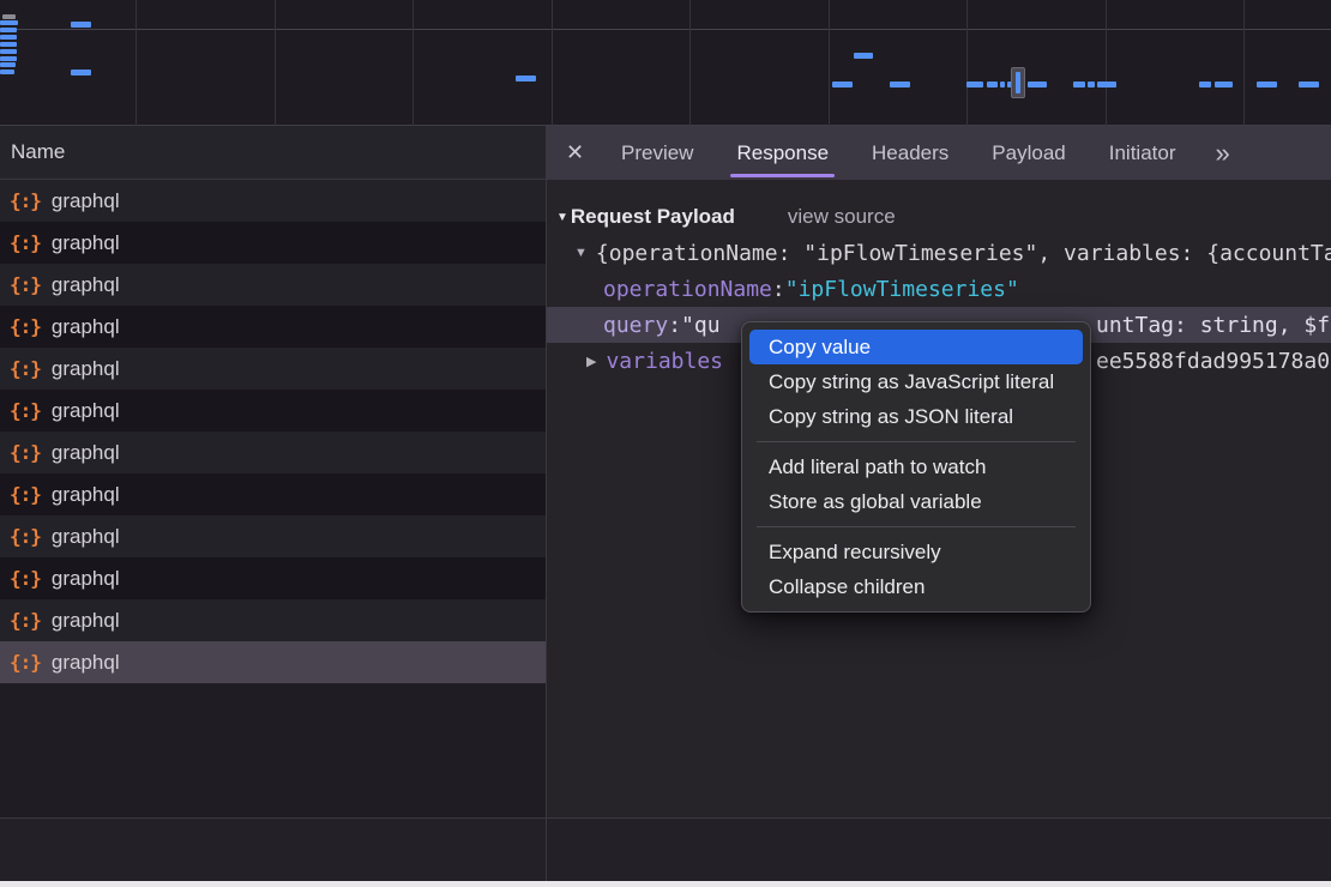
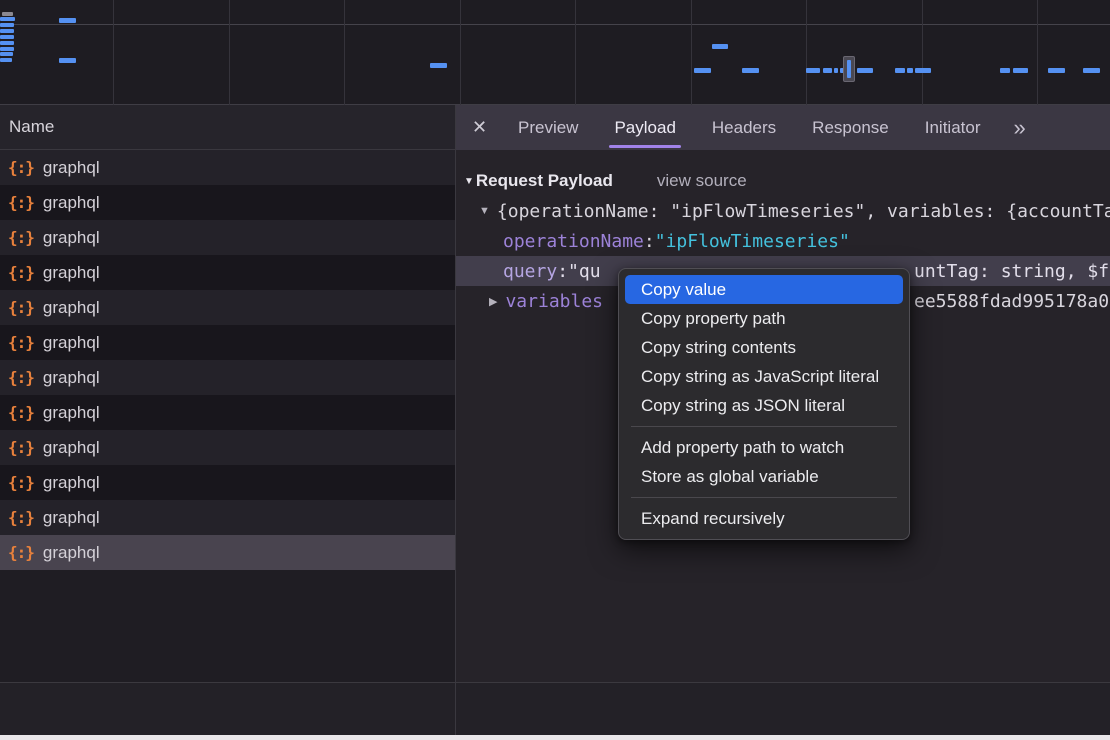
  Name
  {:}
  graphql
  {:}
  graphql
  {:}
  graphql
  {:}
  graphql
  {:}
  graphql
  {:}
  graphql
  {:}
  graphql
  {:}
  graphql
  {:}
  graphql
  {:}
  graphql
  {:}
  graphql
  {:}
  graphql
  ✕
  Preview
- Response
+ Payload
  Headers
- Payload
+ Response
  Initiator
  »
  ▼
  Request Payload
  view source
  ▼
  {operationName: "ipFlowTimeseries", variables: {accountTa
  operationName
  :
  "ipFlowTimeseries"
  query
  :
  "qu
  untTag: string, $f
  ▶
  variables
  ee5588fdad995178a0
  Copy value
+ Copy property path
+ Copy string contents
  Copy string as JavaScript literal
  Copy string as JSON literal
- Add literal path to watch
+ Add property path to watch
  Store as global variable
  Expand recursively
- Collapse children
